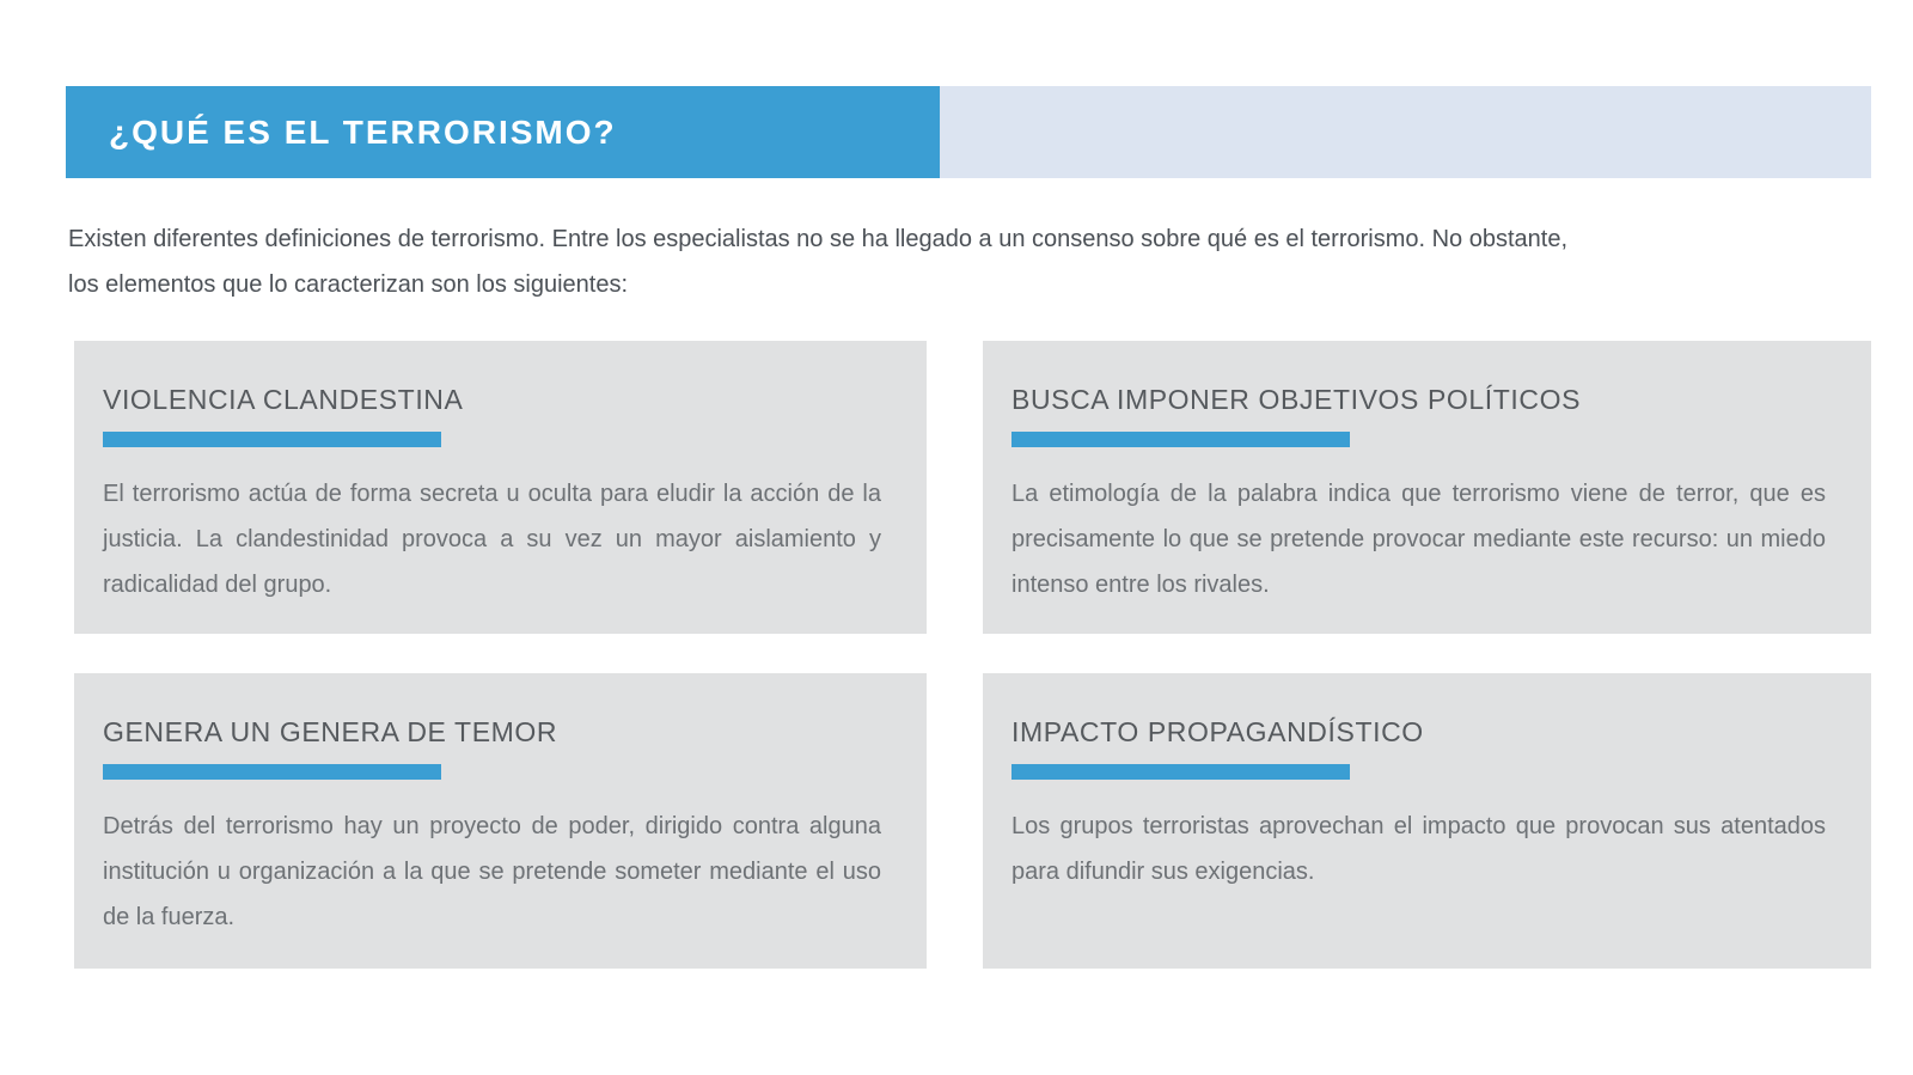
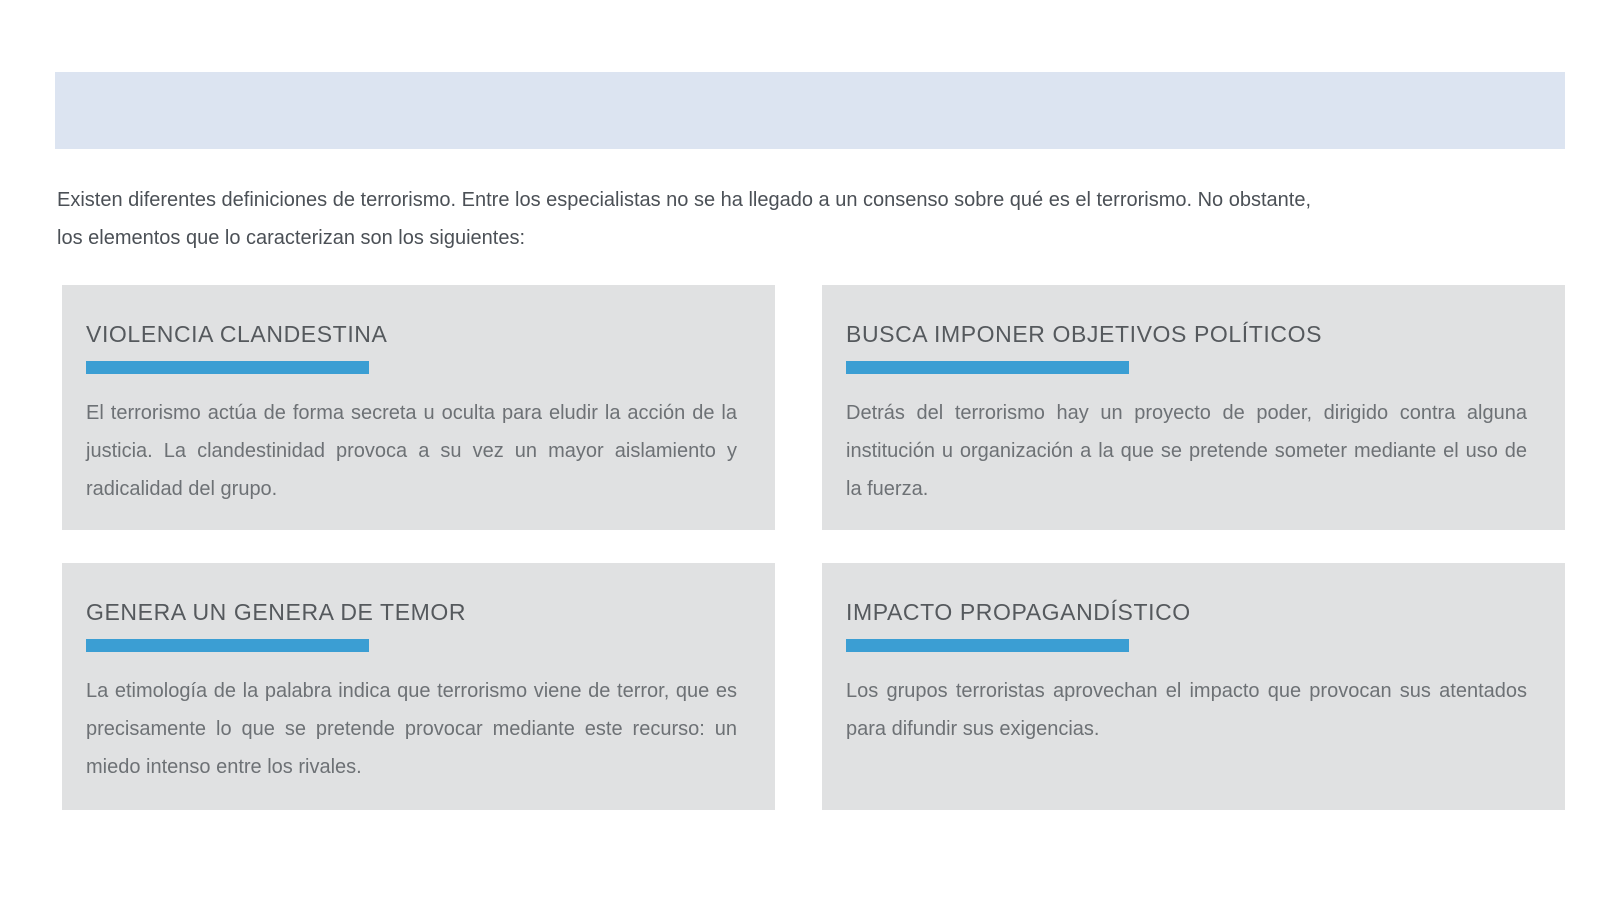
- ¿QUÉ ES EL TERRORISMO?
  Existen diferentes definiciones de terrorismo. Entre los especialistas no se ha llegado a un consenso sobre qué es el terrorismo. No obstante,
  los elementos que lo caracterizan son los siguientes:
  VIOLENCIA CLANDESTINA
  El terrorismo actúa de forma secreta u oculta para eludir la acción de la justicia. La clandestinidad provoca a su vez un mayor aislamiento y radicalidad del grupo.
  BUSCA IMPONER OBJETIVOS POLÍTICOS
- La etimología de la palabra indica que terrorismo viene de terror, que es precisamente lo que se pretende provocar me­diante este recurso: un miedo intenso entre los rivales.
+ Detrás del terrorismo hay un proyecto de poder, dirigido con­tra alguna institución u organización a la que se pretende so­meter mediante el uso de la fuerza.
  GENERA UN GENERA DE TEMOR
- Detrás del terrorismo hay un proyecto de poder, dirigido con­tra alguna institución u organización a la que se pretende so­meter mediante el uso de la fuerza.
+ La etimología de la palabra indica que terrorismo viene de terror, que es precisamente lo que se pretende provocar me­diante este recurso: un miedo intenso entre los rivales.
  IMPACTO PROPAGANDÍSTICO
  Los grupos terroristas aprovechan el impacto que provocan sus atentados para difundir sus exigencias.
